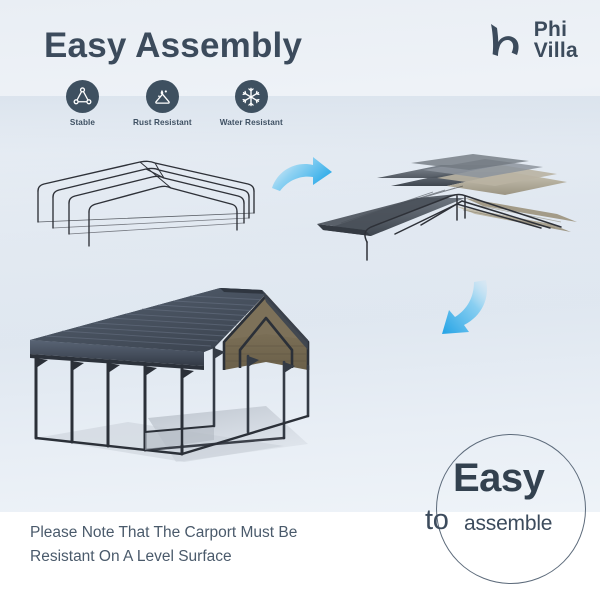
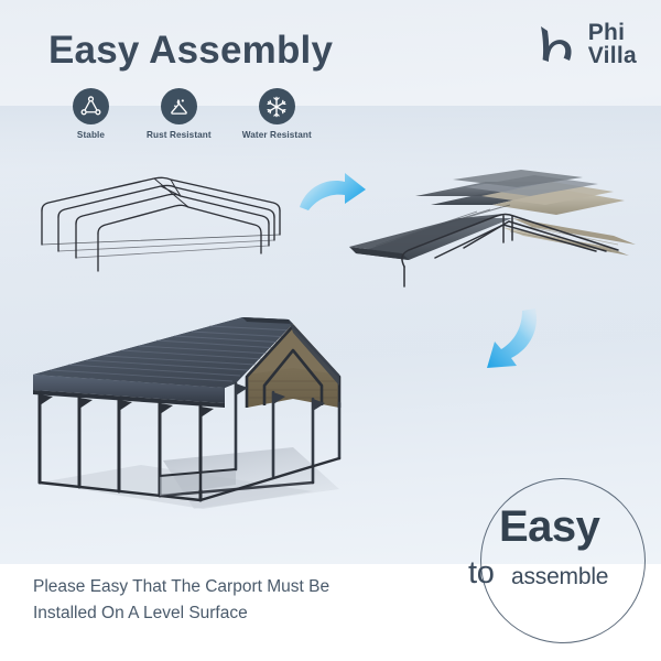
  Easy Assembly
  Phi
  Villa
  Stable
  Rust Resistant
  Water Resistant
  Easy
  to
  assemble
- Please Note That The Carport Must Be
+ Please Easy That The Carport Must Be
- Resistant On A Level Surface
+ Installed On A Level Surface
